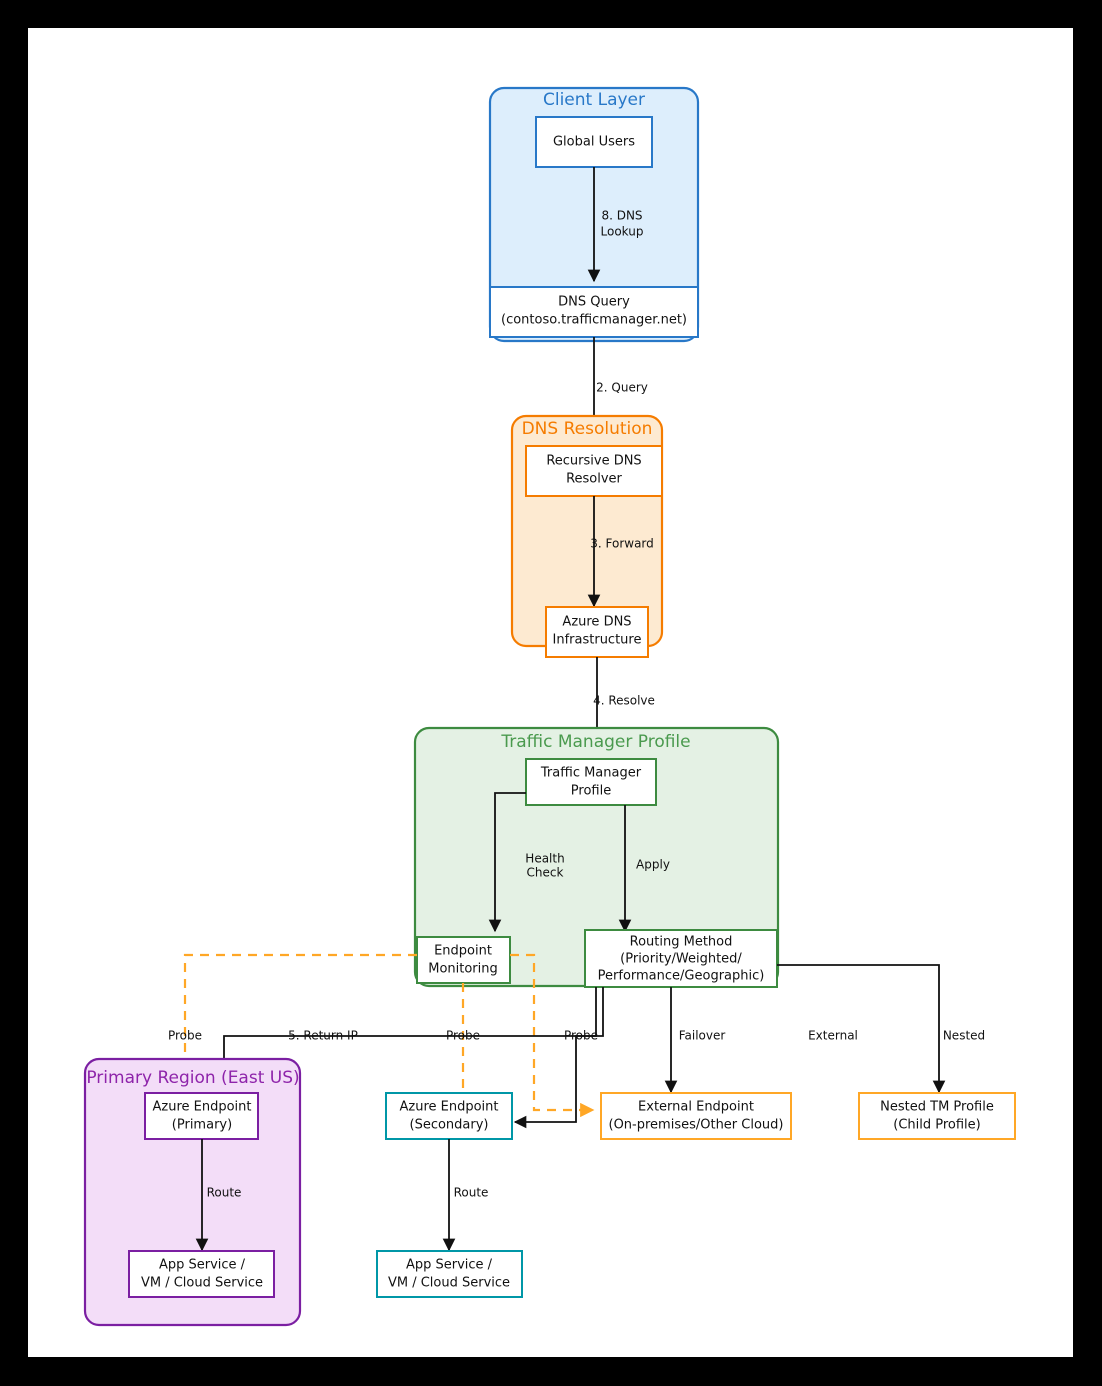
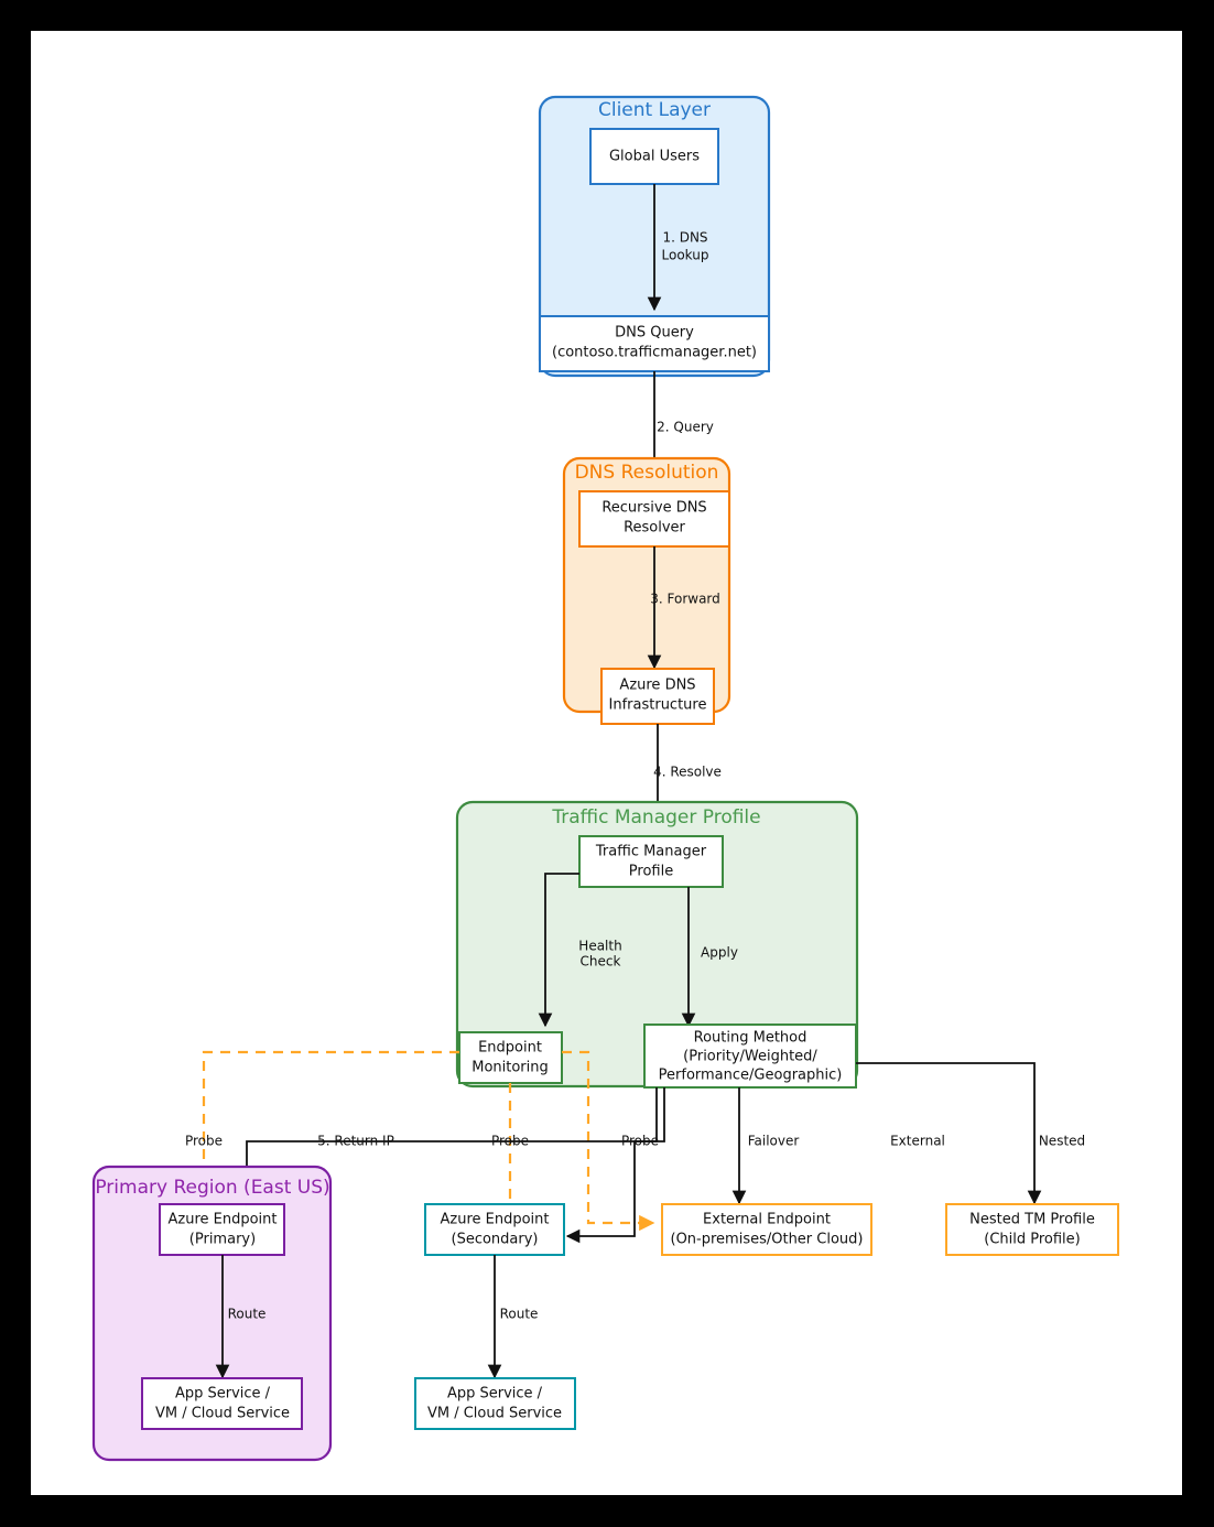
  Client Layer
  Global Users
  DNS Query
  (contoso.trafficmanager.net)
- 8. DNS
+ 1. DNS
  Lookup
  2. Query
  DNS Resolution
  Recursive DNS
  Resolver
  3. Forward
  Azure DNS
  Infrastructure
  4. Resolve
  Traffic Manager Profile
  Traffic Manager
  Profile
  Health
  Check
  Apply
  Endpoint
  Monitoring
  Routing Method
  (Priority/Weighted/
  Performance/Geographic)
  Probe
  5. Return IP
  Failover
  External
  Nested
  Primary Region (East US)
  Azure Endpoint
  (Primary)
  Route
  App Service /
  VM / Cloud Service
  Azure Endpoint
  (Secondary)
  Route
  App Service /
  VM / Cloud Service
  External Endpoint
  (On-premises/Other Cloud)
  Nested TM Profile
  (Child Profile)
